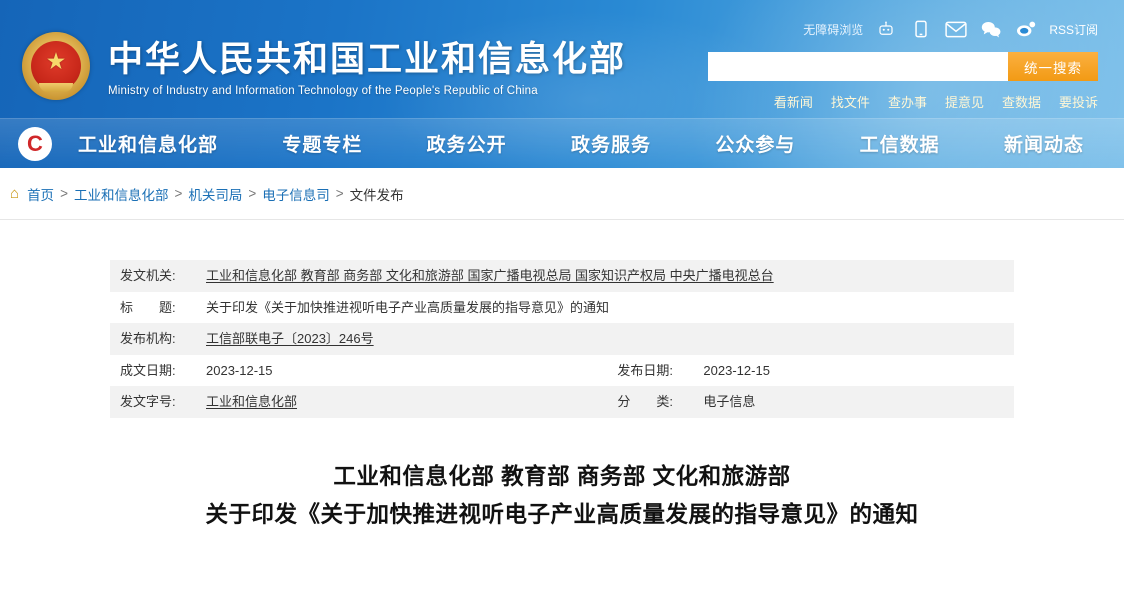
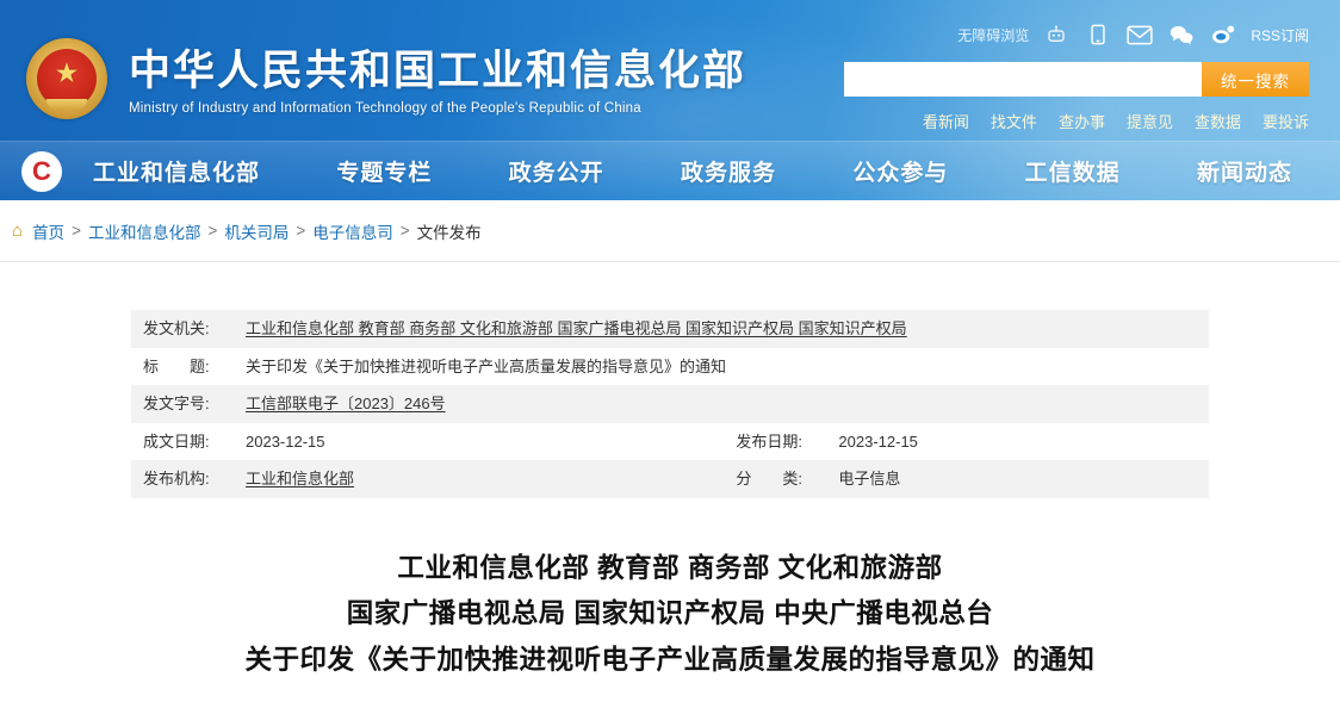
  ★
  无障碍浏览
  RSS订阅
  统一搜索
  找文件
  查办事
  提意见
  查数据
  要投诉
  C
  工业和信息化部
  专题专栏
  工信数据
  新闻动态
  ⌂
  首页
  >
  工业和信息化部
  >
  机关司局
  >
  电子信息司
  >
  文件发布
- 发文机关:	工业和信息化部 教育部 商务部 文化和旅游部 国家广播电视总局 国家知识产权局 中央广播电视总台
+ 发文机关:	工业和信息化部 教育部 商务部 文化和旅游部 国家广播电视总局 国家知识产权局 国家知识产权局
  标 题:	关于印发《关于加快推进视听电子产业高质量发展的指导意见》的通知
- 发布机构:	工信部联电子〔2023〕246号
+ 发文字号:	工信部联电子〔2023〕246号
  成文日期:	2023-12-15	发布日期:	2023-12-15
- 发文字号:	工业和信息化部	分 类:	电子信息
+ 发布机构:	工业和信息化部	分 类:	电子信息
  工业和信息化部 教育部 商务部 文化和旅游部
+ 国家广播电视总局 国家知识产权局 中央广播电视总台
  关于印发《关于加快推进视听电子产业高质量发展的指导意见》的通知
